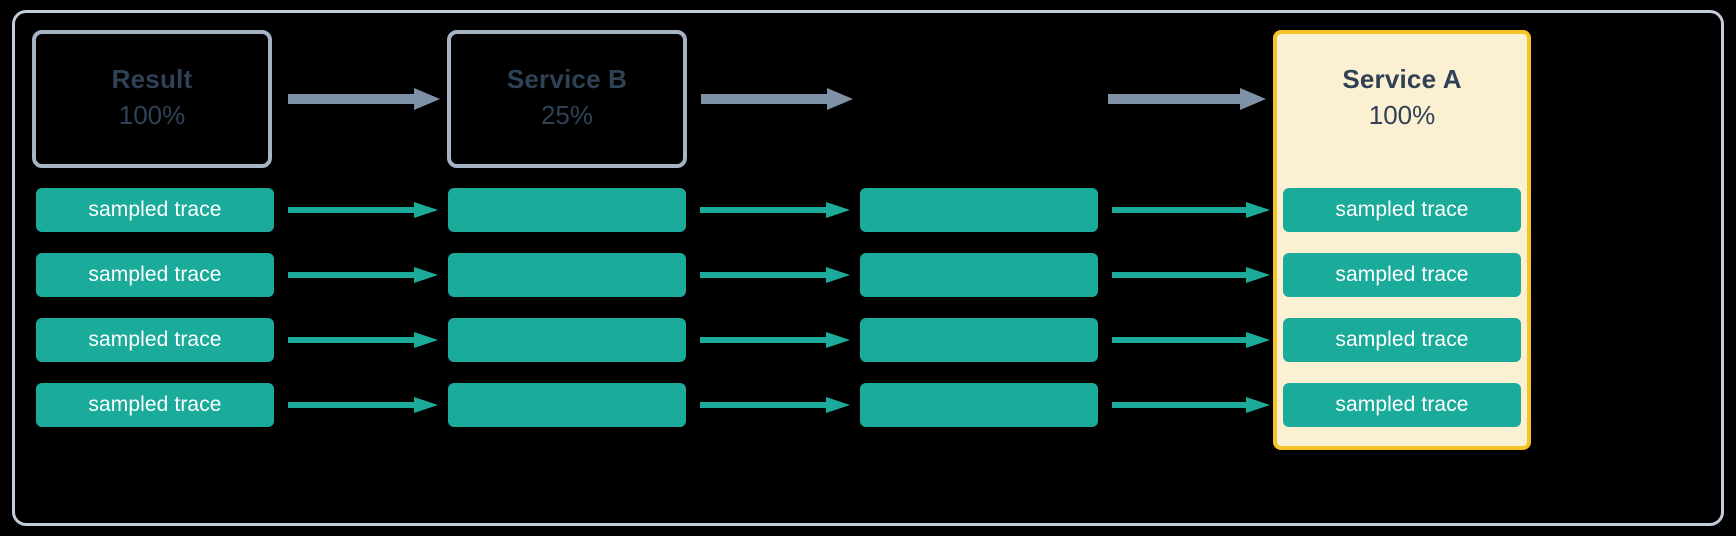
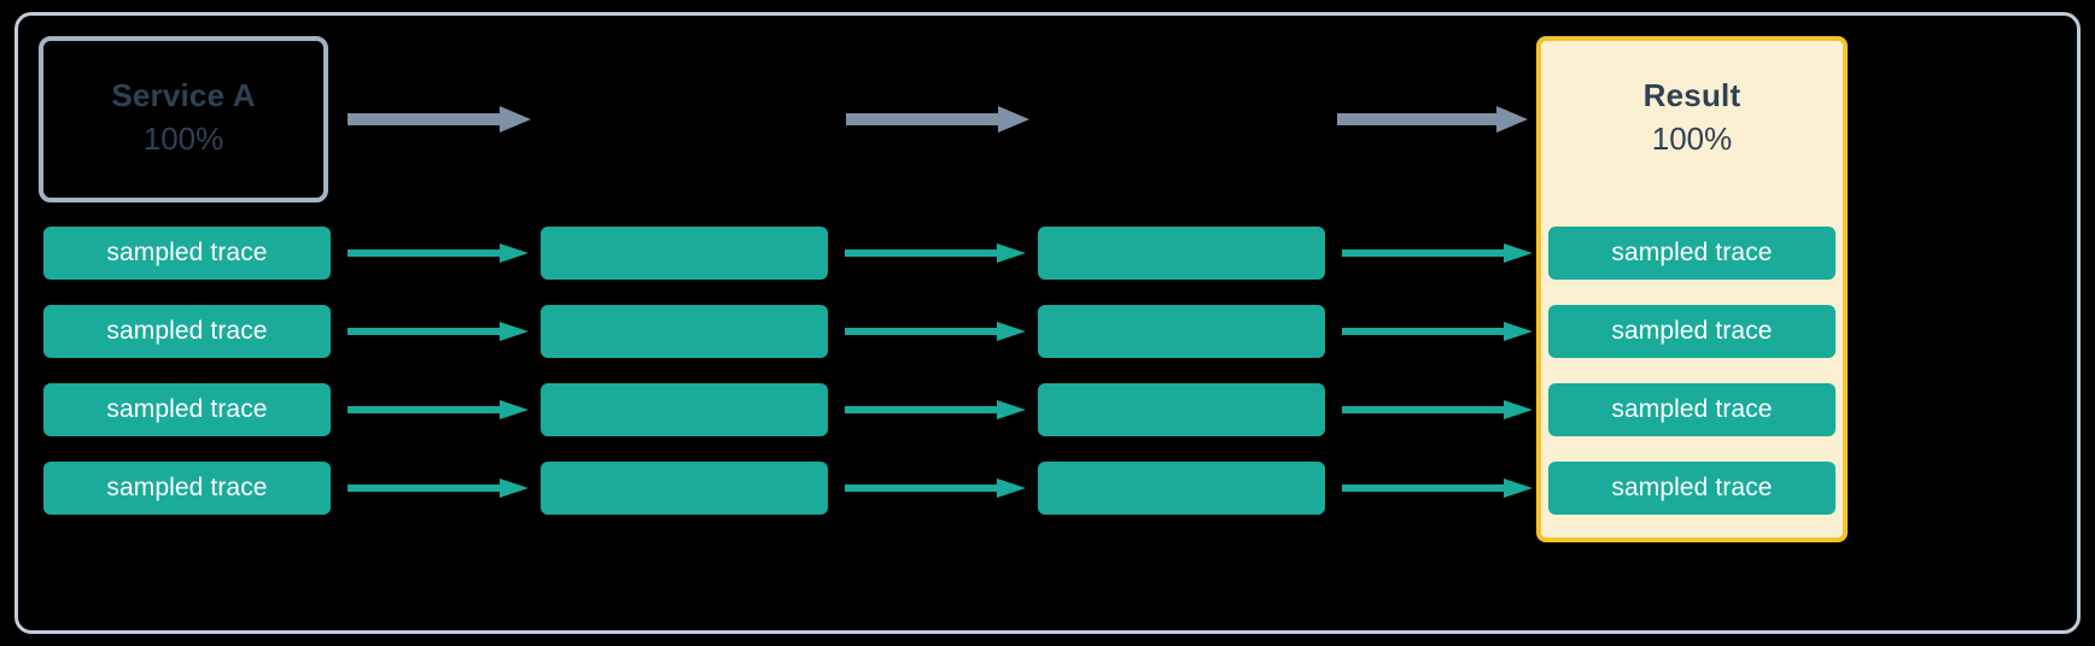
- Result
+ Service A
  100%
- Service B
- 25%
- Service A
+ Result
  100%
  sampled trace
  sampled trace
  sampled trace
  sampled trace
  sampled trace
  sampled trace
  sampled trace
  sampled trace
